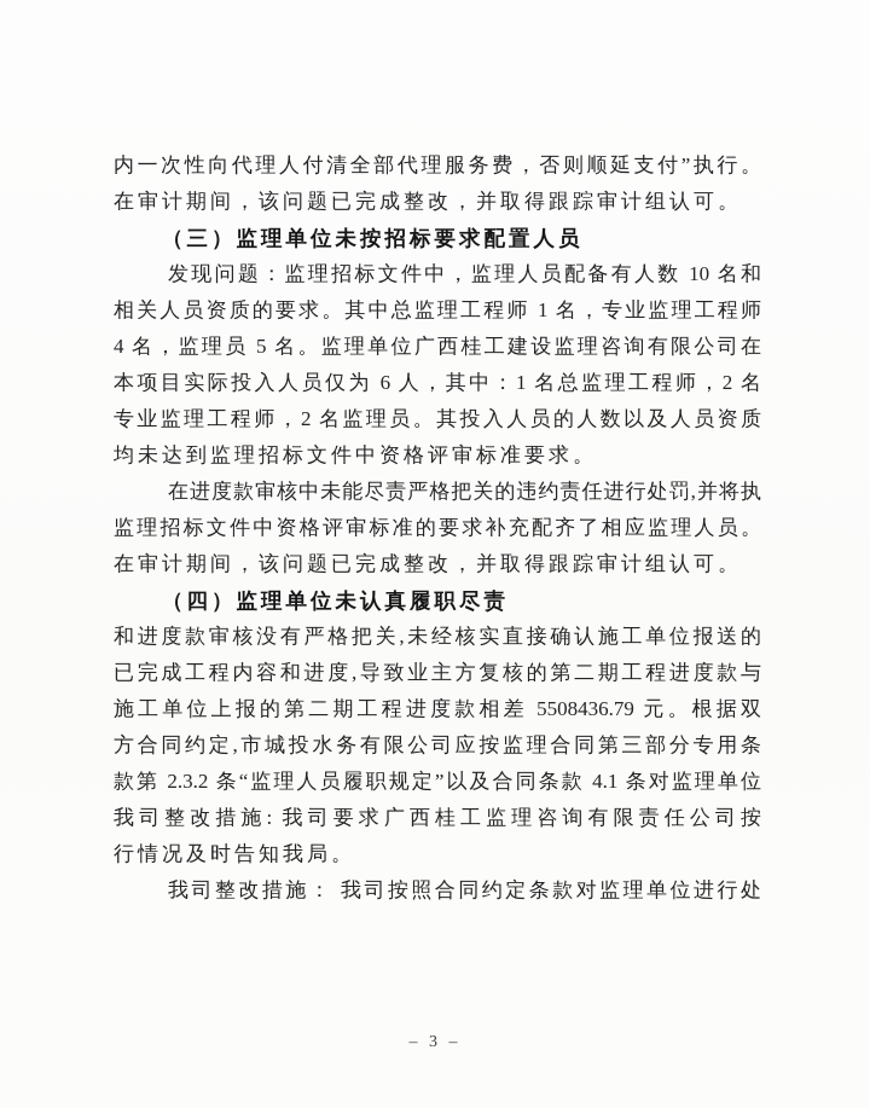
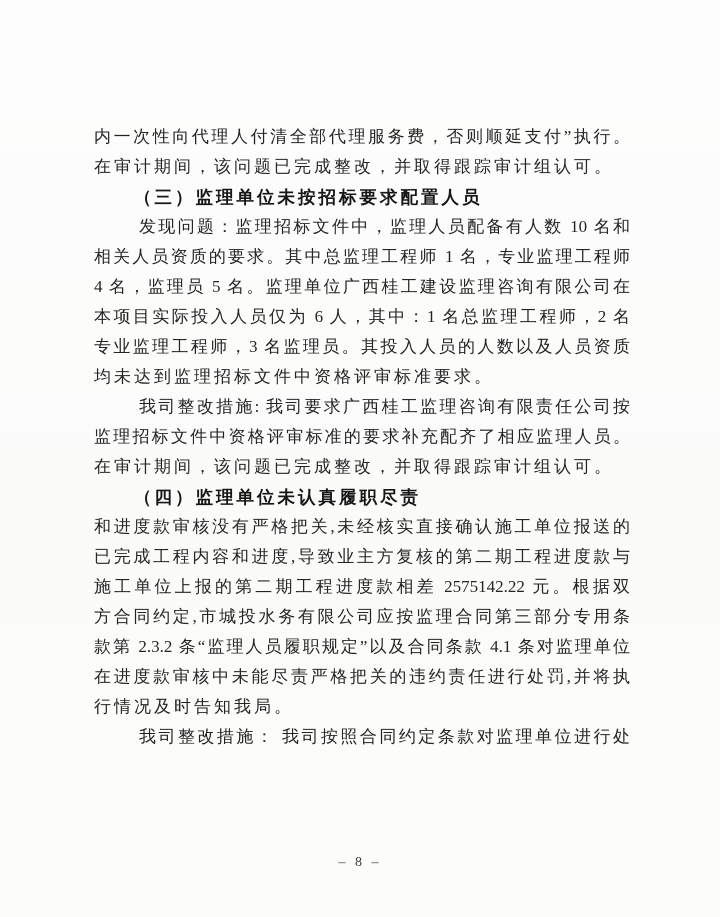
  内一次性向代理人付清全部代理服务费，否则顺延支付”执行。
  在审计期间，该问题已完成整改，并取得跟踪审计组认可。
  （三）监理单位未按招标要求配置人员
  发现问题：监理招标文件中，监理人员配备有人数 10 名和
  相关人员资质的要求。其中总监理工程师 1 名，专业监理工程师
  4 名，监理员 5 名。监理单位广西桂工建设监理咨询有限公司在
  本项目实际投入人员仅为 6 人，其中：1 名总监理工程师，2 名
- 专业监理工程师，2 名监理员。其投入人员的人数以及人员资质
+ 专业监理工程师，3 名监理员。其投入人员的人数以及人员资质
  均未达到监理招标文件中资格评审标准要求。
- 在进度款审核中未能尽责严格把关的违约责任进行处罚,并将执
+ 我司整改措施: 我司要求广西桂工监理咨询有限责任公司按
  监理招标文件中资格评审标准的要求补充配齐了相应监理人员。
  在审计期间，该问题已完成整改，并取得跟踪审计组认可。
  （四）监理单位未认真履职尽责
  和进度款审核没有严格把关,未经核实直接确认施工单位报送的
  已完成工程内容和进度,导致业主方复核的第二期工程进度款与
- 施工单位上报的第二期工程进度款相差 5508436.79 元。根据双
+ 施工单位上报的第二期工程进度款相差 2575142.22 元。根据双
  方合同约定,市城投水务有限公司应按监理合同第三部分专用条
  款第 2.3.2 条“监理人员履职规定”以及合同条款 4.1 条对监理单位
- 我司整改措施: 我司要求广西桂工监理咨询有限责任公司按
+ 在进度款审核中未能尽责严格把关的违约责任进行处罚,并将执
  行情况及时告知我局。
  我司整改措施： 我司按照合同约定条款对监理单位进行处
- – 3 –
+ – 8 –
